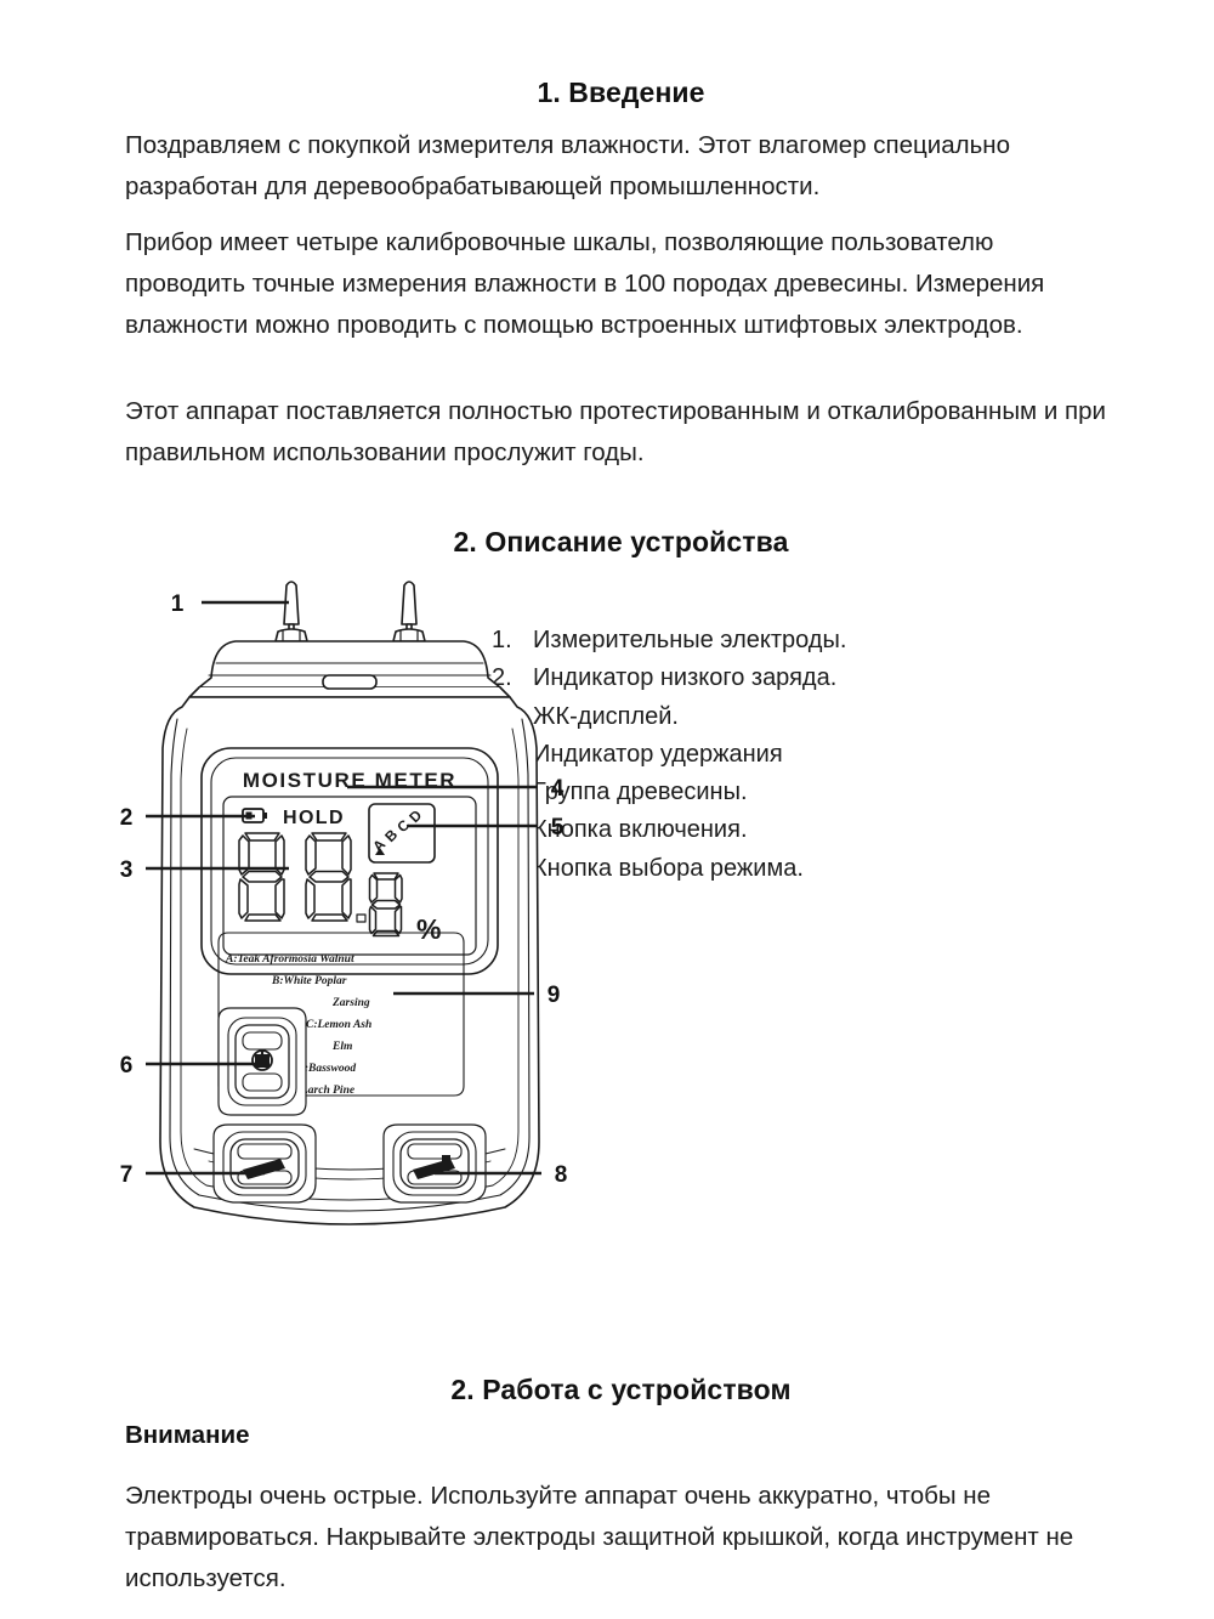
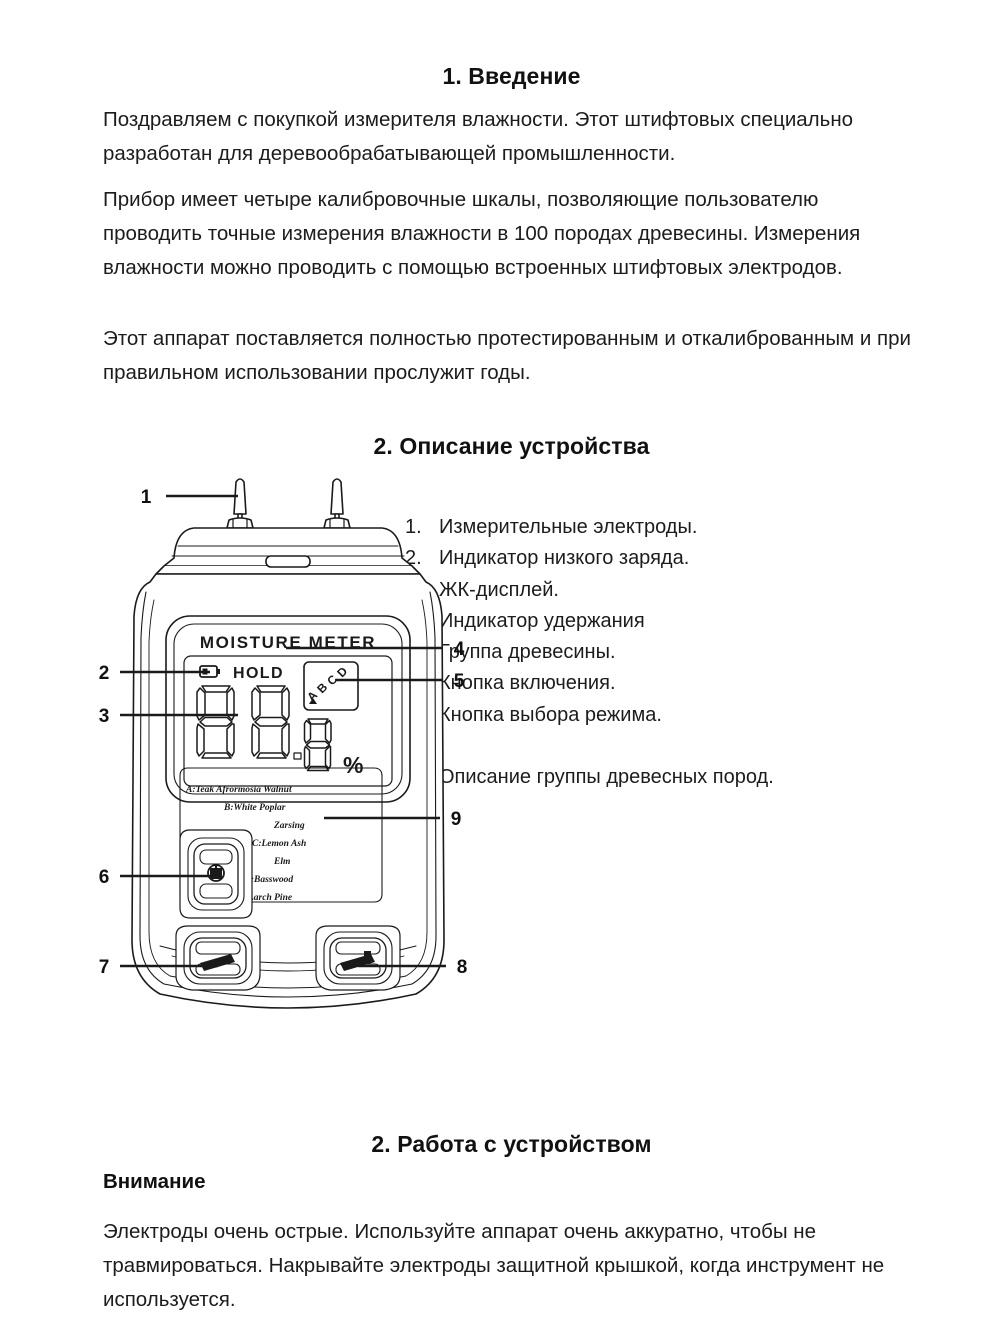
  1. Введение
- Поздравляем с покупкой измерителя влажности. Этот влагомер специально разработан для деревообрабатывающей промышленности.
+ Поздравляем с покупкой измерителя влажности. Этот штифтовых специально разработан для деревообрабатывающей промышленности.
  Прибор имеет четыре калибровочные шкалы, позволяющие пользователю проводить точные измерения влажности в 100 породах древесины. Измерения влажности можно проводить с помощью встроенных штифтовых электродов.
  Этот аппарат поставляется полностью протестированным и откалиброванным и при правильном использовании прослужит годы.
  2. Описание устройства
  2. Работа с устройством
  Внимание
  Электроды очень острые. Используйте аппарат очень аккуратно, чтобы не травмироваться. Накрывайте электроды защитной крышкой, когда инструмент не используется.
  1.
  Измерительные электроды.
  2.
  Индикатор низкого заряда.
  ЖК-дисплей.
  Индикатор удержания
  Группа древесины.
  Кнопка включения.
  Кнопка выбора режима.
+ Описание группы древесных пород.
  MOISTURE METER
  HOLD
  %
  A:Teak Afrormosia Walnut
  B:White Poplar
  Zarsing
  C:Lemon Ash
  Elm
  Basswood
  arch Pine
  1
  2
  3
  4
  5
  6
  7
  8
  9
